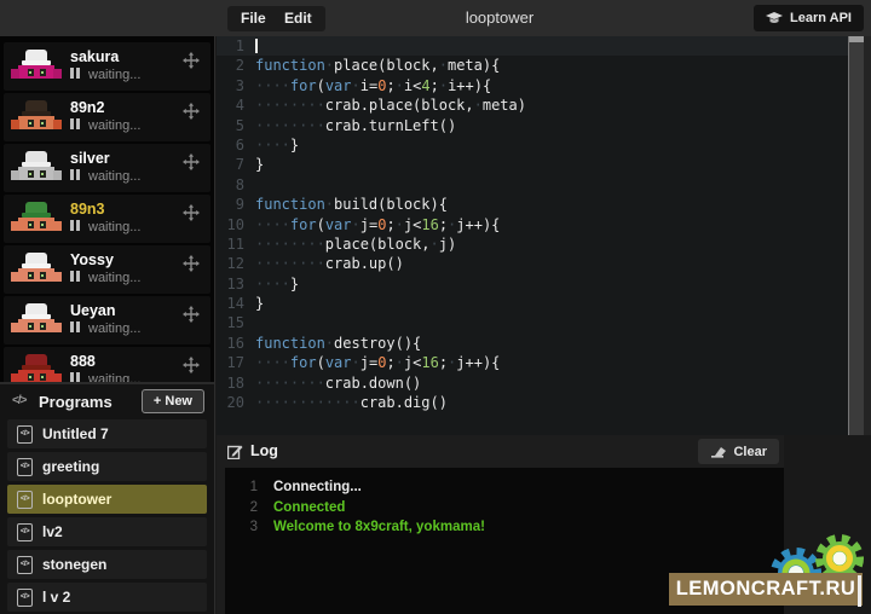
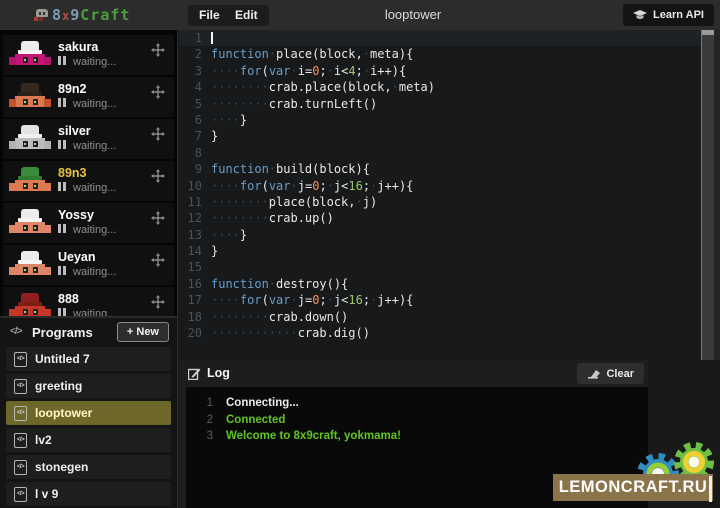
+ 8x9Craft
  File
  Edit
  looptower
  Learn API
  sakura
  waiting...
  89n2
  waiting...
  silver
  waiting...
  89n3
  waiting...
  Yossy
  waiting...
  Ueyan
  waiting...
  888
  waiting...
  </>
  Programs
  + New
  Untitled 7
  greeting
  looptower
  lv2
  stonegen
- l v 2
+ l v 9
  1
  2
  function·place(block,·meta){
  3
  ····for(var·i=0;·i<4;·i++){
  4
  ········crab.place(block,·meta)
  5
  ········crab.turnLeft()
  6
  ····}
  7
  }
  8
  9
  function·build(block){
  10
  ····for(var·j=0;·j<16;·j++){
  11
  ········place(block,·j)
  12
  ········crab.up()
  13
  ····}
  14
  }
  15
  16
  function·destroy(){
  17
  ····for(var·j=0;·j<16;·j++){
  18
  ········crab.down()
  20
  ············crab.dig()
  Log
  Clear
  1
  Connecting...
  2
  Connected
  3
  Welcome to 8x9craft, yokmama!
  LEMONCRAFT.RU
